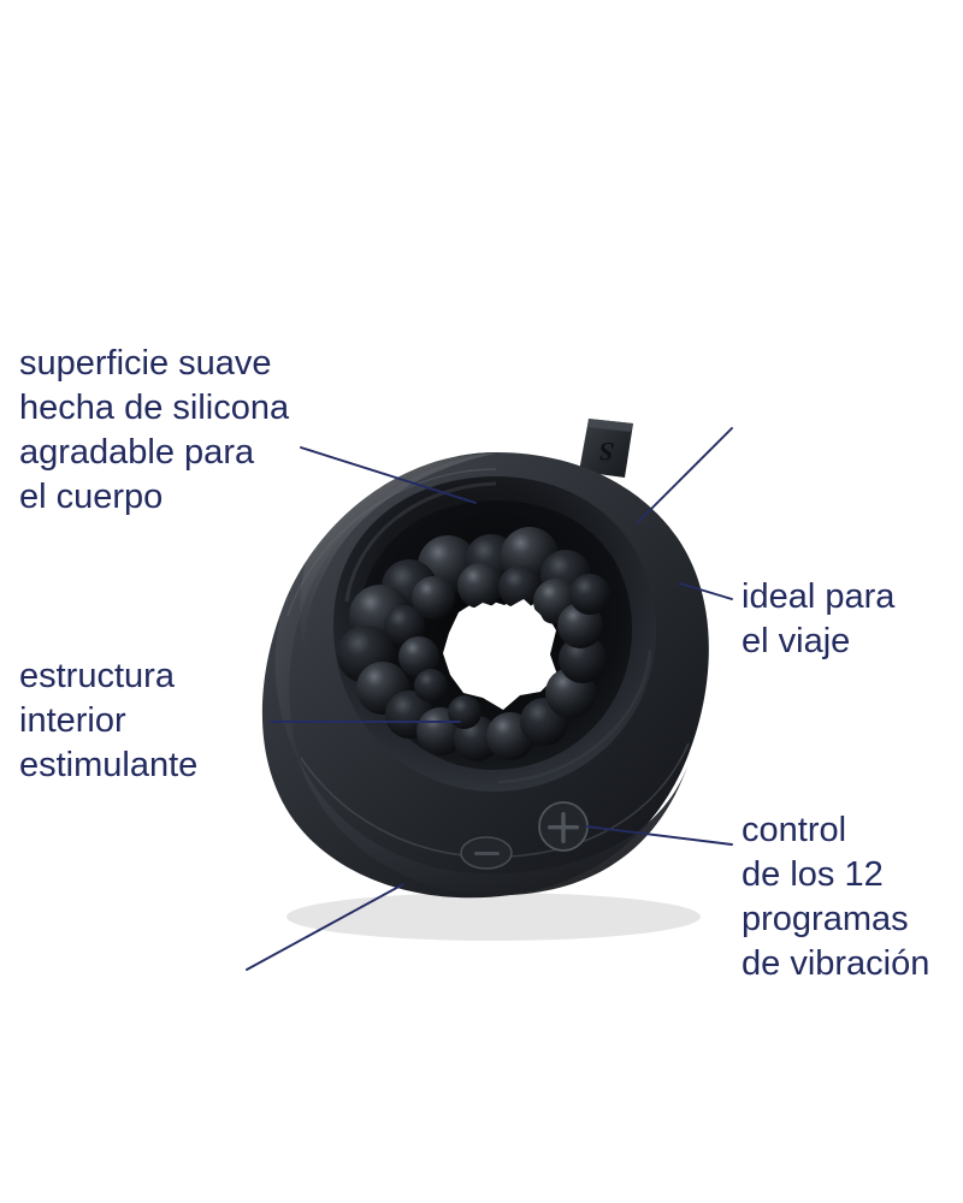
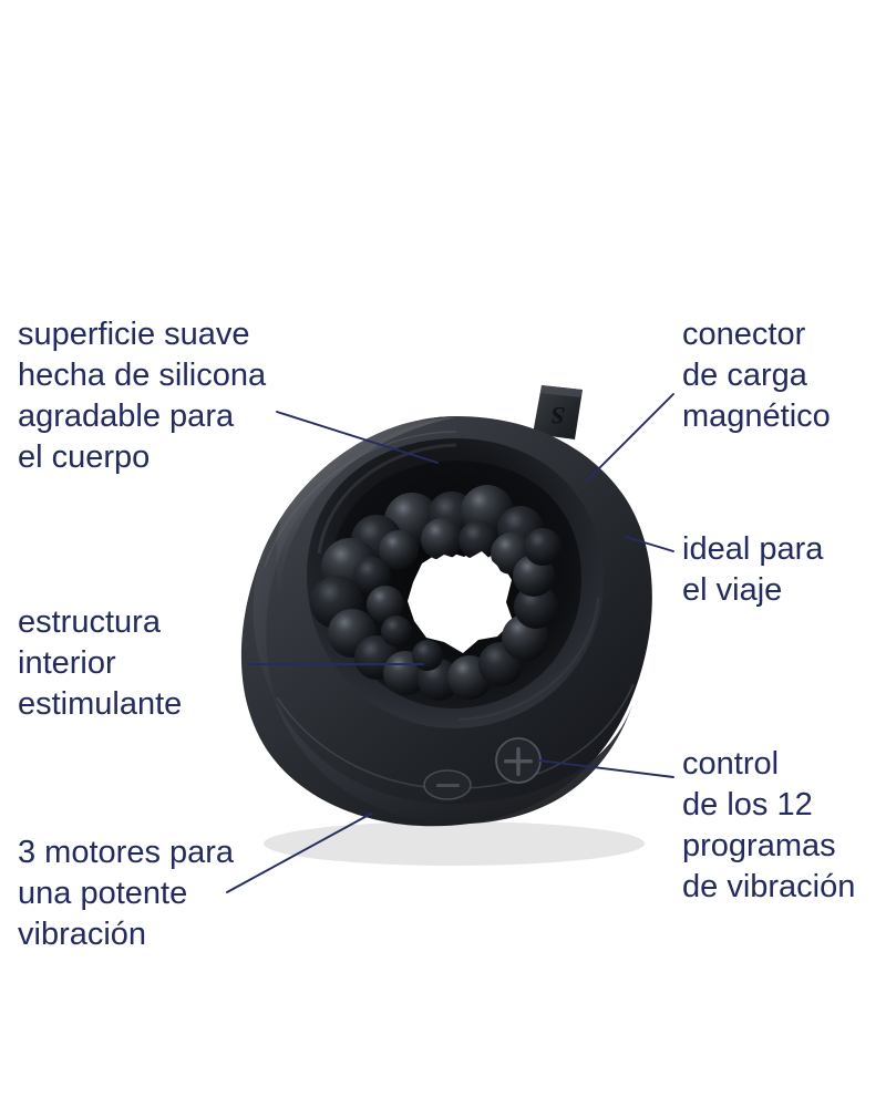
  superficie suave
  hecha de silicona
  agradable para
  el cuerpo
  estructura
  interior
  estimulante
+ 3 motores para
+ una potente
+ vibración
+ conector
+ de carga
+ magnético
  ideal para
  el viaje
  control
  de los 12
  programas
  de vibración
